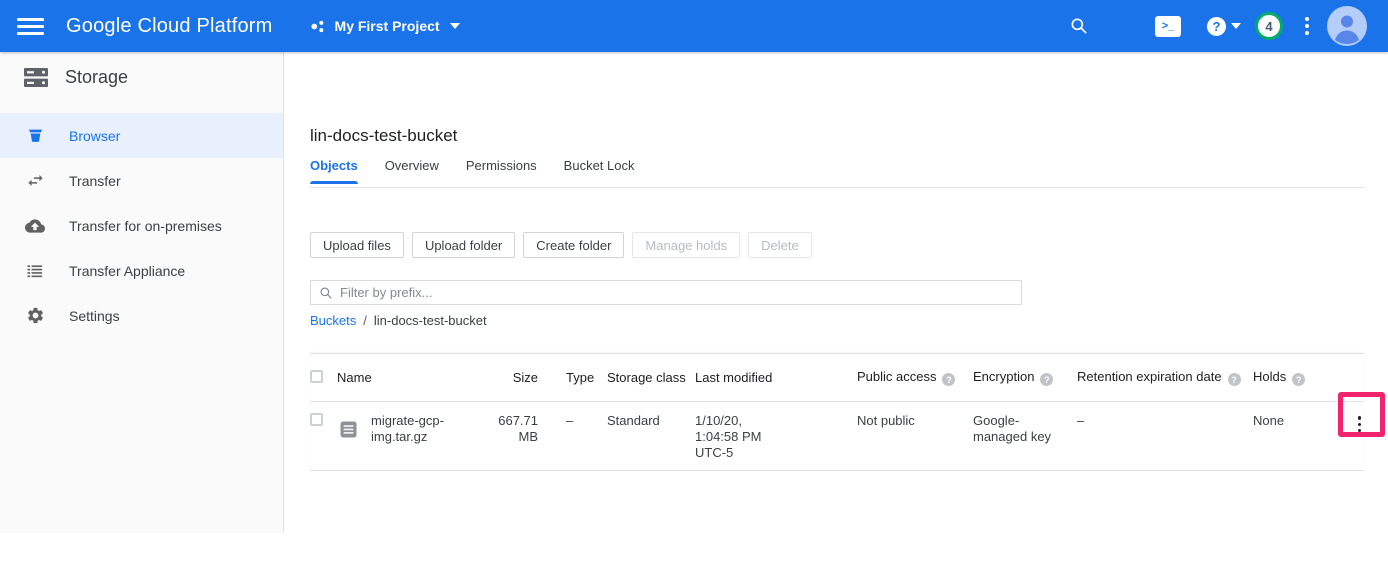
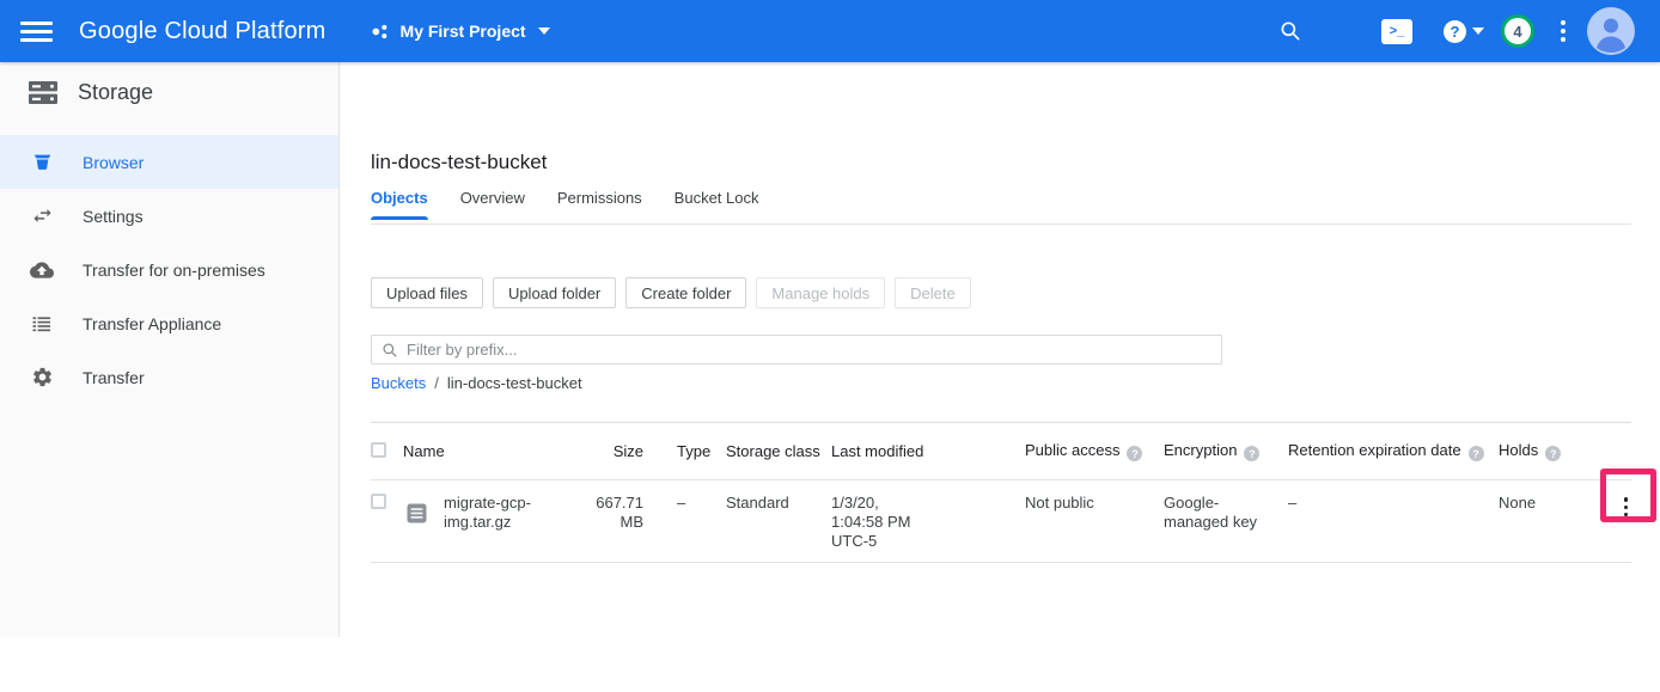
  Google Cloud Platform
  My First Project
  >_
  ?
  4
  Storage
  Browser
- Transfer
+ Settings
  Transfer for on-premises
  Transfer Appliance
- Settings
+ Transfer
  lin-docs-test-bucket
  Objects
  Overview
  Permissions
  Bucket Lock
  Upload files
  Upload folder
  Create folder
  Manage holds
  Delete
  Filter by prefix...
  Buckets / lin-docs-test-bucket
  Name
  Size
  Type
  Storage class
  Last modified
  Public access ?
  Encryption ?
  Retention expiration date ?
  Holds ?
  migrate-gcp-img.tar.gz
  667.71 MB
  –
  Standard
- 1/10/20, 1:04:58 PM UTC-5
+ 1/3/20, 1:04:58 PM UTC-5
  Not public
  Google-managed key
  –
  None
